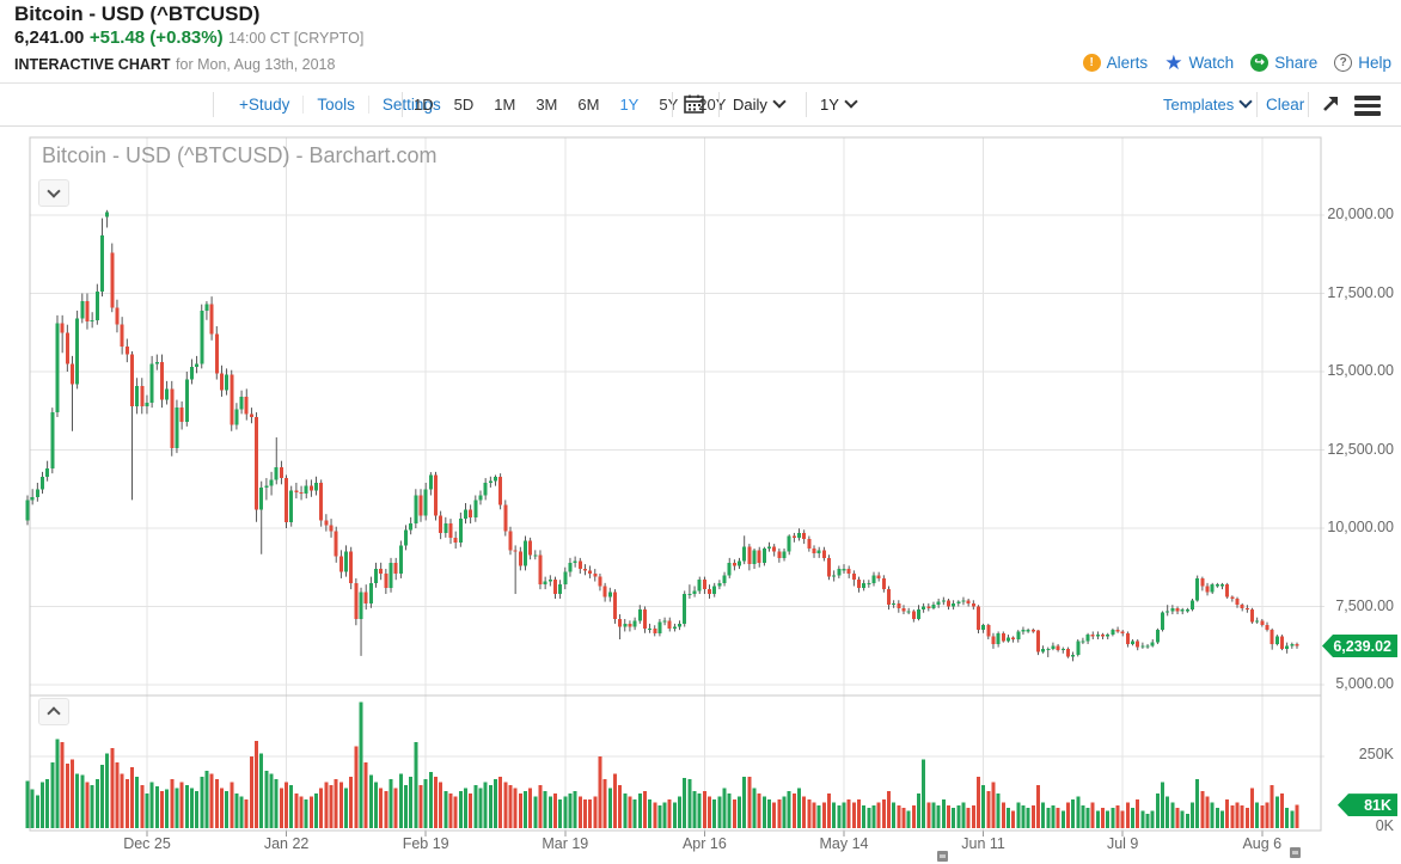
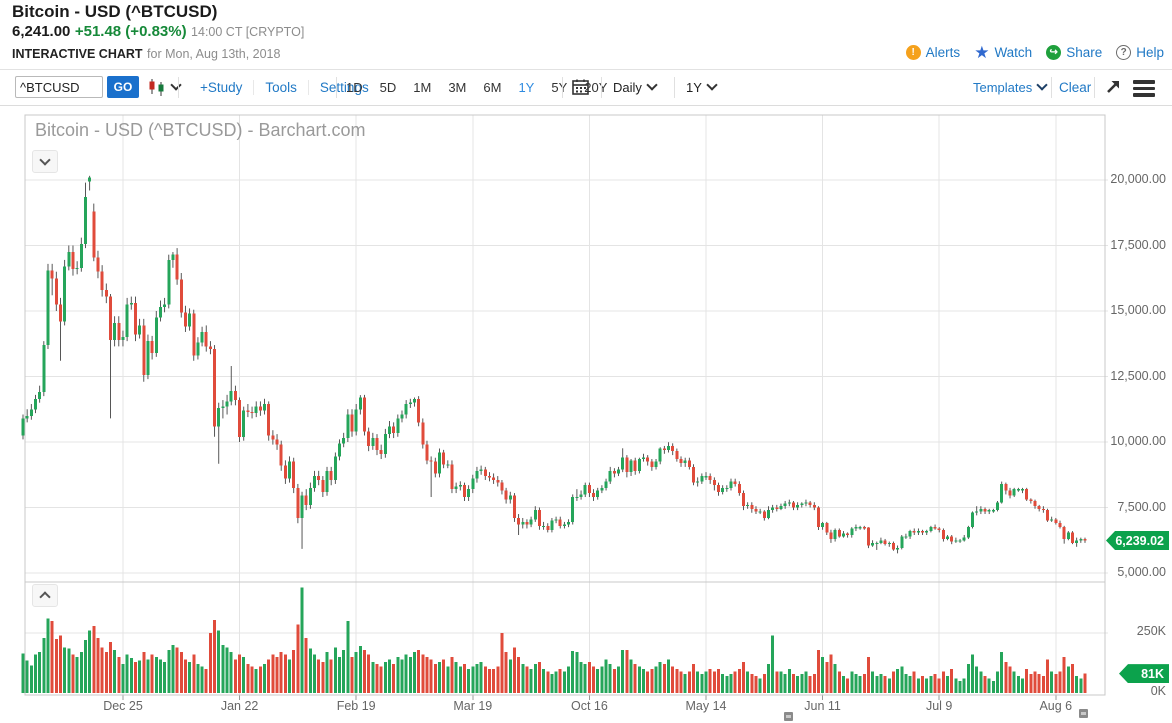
  Bitcoin - USD (^BTCUSD)
  6,241.00 +51.48 (+0.83%) 14:00 CT [CRYPTO]
  INTERACTIVE CHART for Mon, Aug 13th, 2018
  !
  Alerts
  ★
  Watch
  ↪
  Share
  ?
  Help
+ ^BTCUSD
+ GO
  +Study
  Tools
  Settings
  1D
  5D
  1M
  3M
  6M
  1Y
  Daily
  1Y
  Templates
  Clear
  Bitcoin - USD (^BTCUSD) - Barchart.com
  20,000.00
  17,500.00
  15,000.00
  12,500.00
  10,000.00
  7,500.00
  5,000.00
  250K
  0K
  Dec 25
  Jan 22
  Feb 19
  Mar 19
- Apr 16
+ Oct 16
  May 14
  Jun 11
  Jul 9
  Aug 6
  6,239.02
  81K
